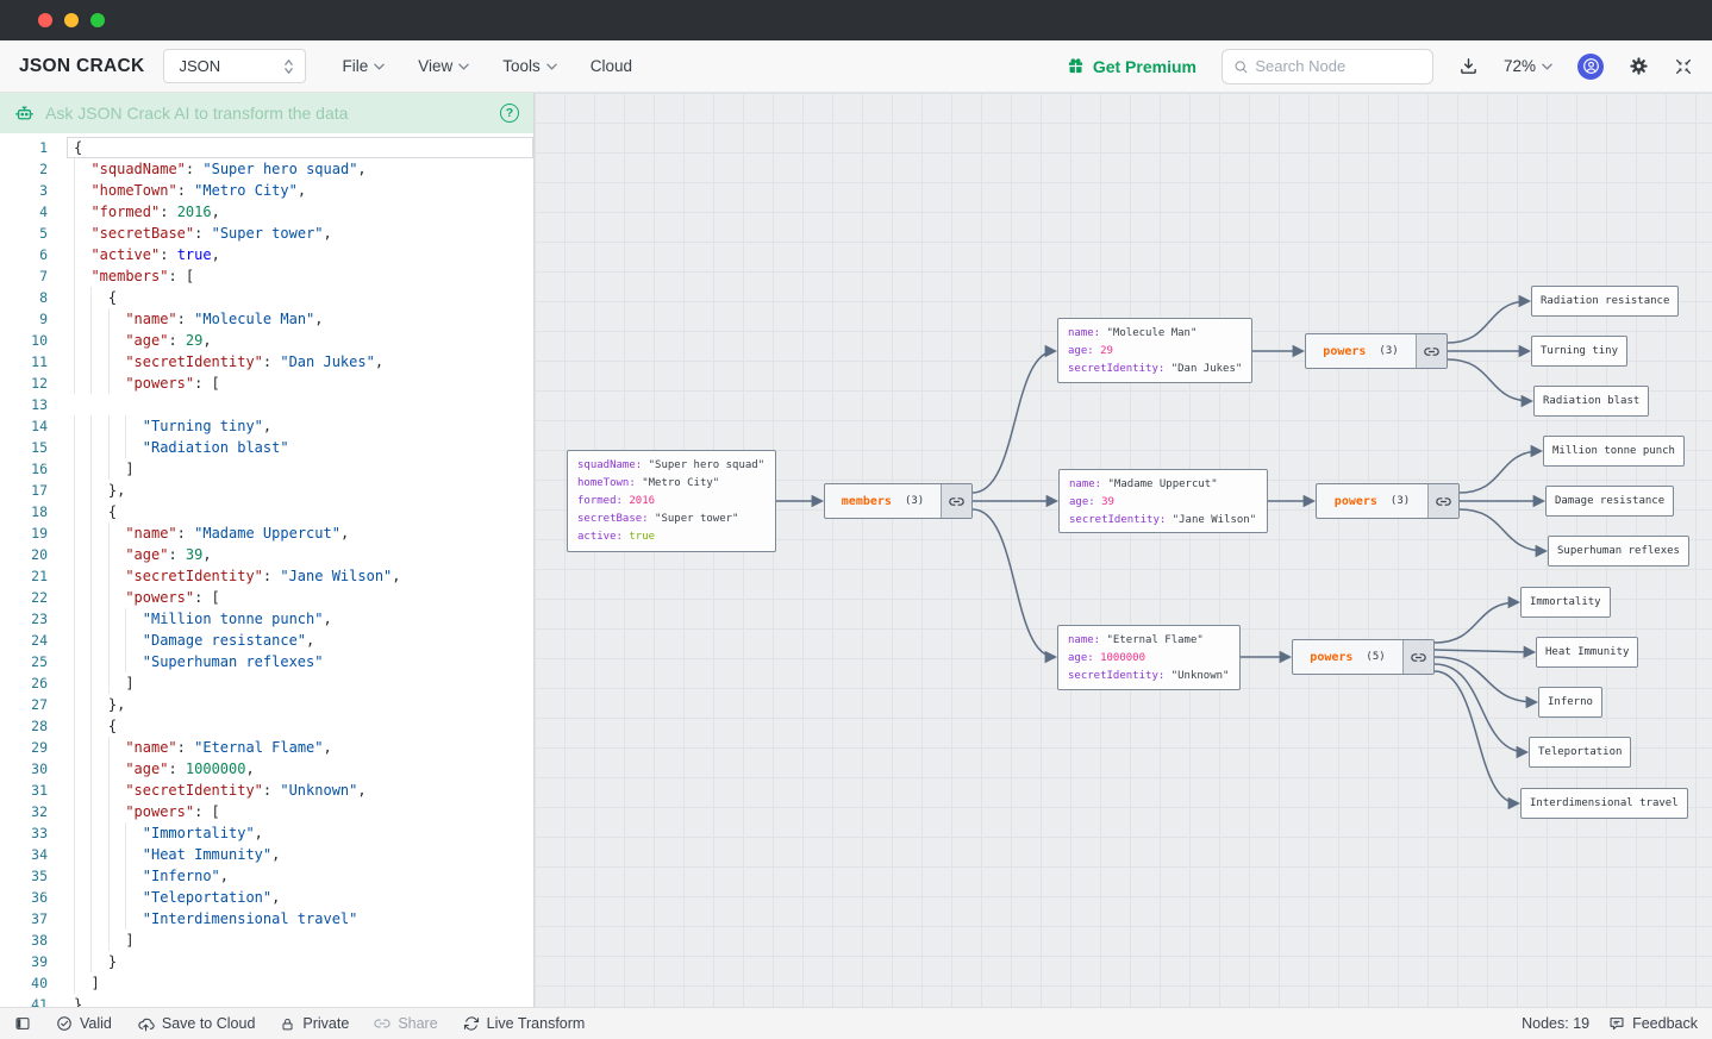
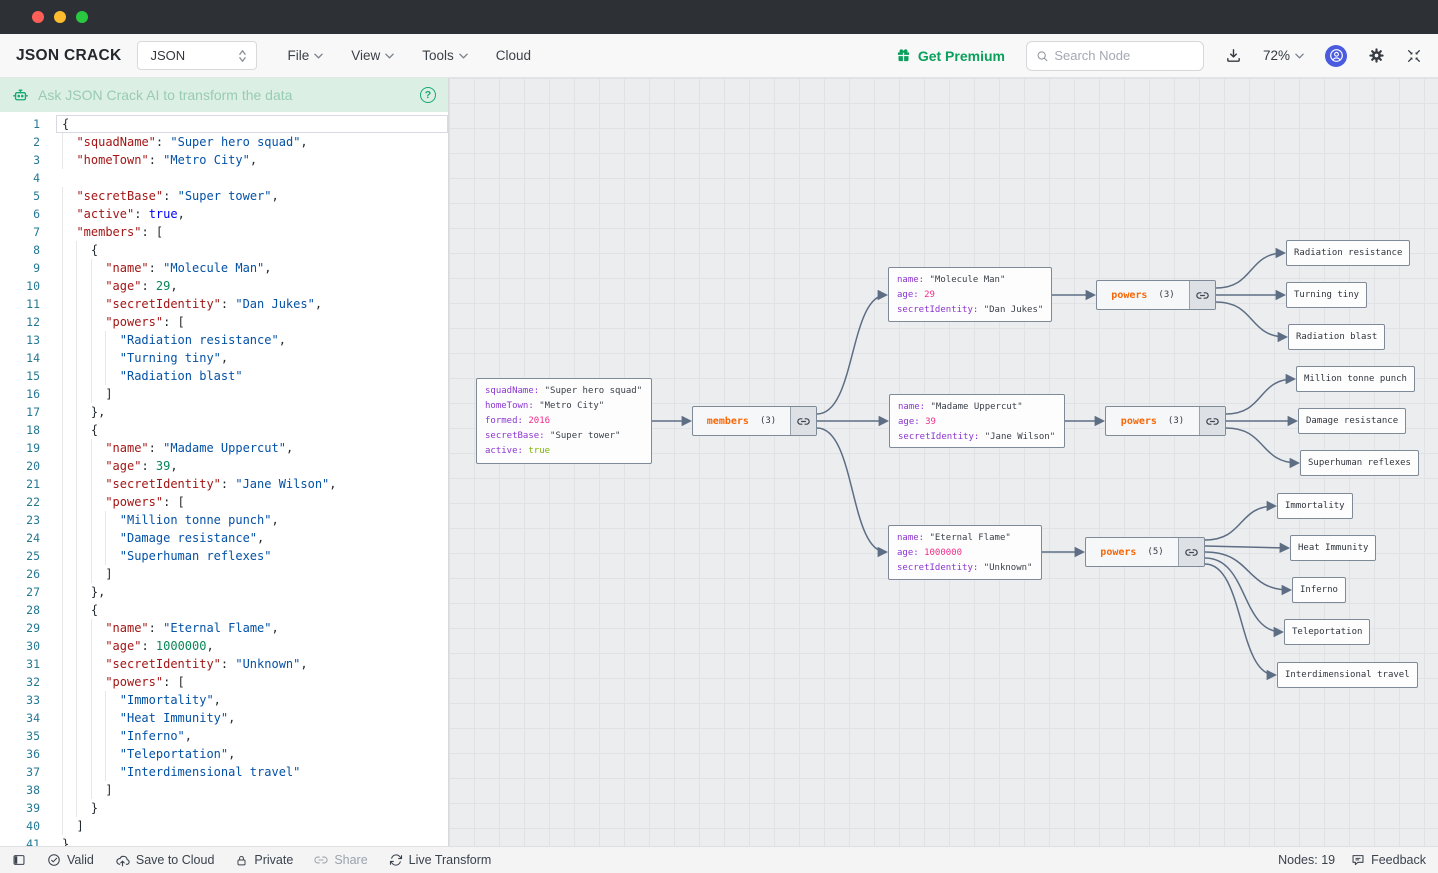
  JSON CRACK
  JSON
  File
  View
  Tools
  Cloud
  Get Premium
  Search Node
  72%
  Ask JSON Crack AI to transform the data
  ?
  1
  {
  2
  "squadName": "Super hero squad",
  3
  "homeTown": "Metro City",
  4
- "formed": 2016,
  5
  "secretBase": "Super tower",
  6
  "active": true,
  7
  "members": [
  8
  {
  9
  "name": "Molecule Man",
  10
  "age": 29,
  11
  "secretIdentity": "Dan Jukes",
  12
  "powers": [
  13
+ "Radiation resistance",
  14
  "Turning tiny",
  15
  "Radiation blast"
  16
  ]
  17
  },
  18
  {
  19
  "name": "Madame Uppercut",
  20
  "age": 39,
  21
  "secretIdentity": "Jane Wilson",
  22
  "powers": [
  23
  "Million tonne punch",
  24
  "Damage resistance",
  25
  "Superhuman reflexes"
  26
  ]
  27
  },
  28
  {
  29
  "name": "Eternal Flame",
  30
  "age": 1000000,
  31
  "secretIdentity": "Unknown",
  32
  "powers": [
  33
  "Immortality",
  34
  "Heat Immunity",
  35
  "Inferno",
  36
  "Teleportation",
  37
  "Interdimensional travel"
  38
  ]
  39
  }
  40
  ]
  41
  }
  squadName: "Super hero squad"
  homeTown: "Metro City"
  formed: 2016
  secretBase: "Super tower"
  active: true
  members
  (3)
  name: "Molecule Man"
  age: 29
  secretIdentity: "Dan Jukes"
  powers
  (3)
  name: "Madame Uppercut"
  age: 39
  secretIdentity: "Jane Wilson"
  powers
  (3)
  name: "Eternal Flame"
  age: 1000000
  secretIdentity: "Unknown"
  powers
  (5)
  Radiation resistance
  Turning tiny
  Radiation blast
  Million tonne punch
  Damage resistance
  Superhuman reflexes
  Immortality
  Heat Immunity
  Inferno
  Teleportation
  Interdimensional travel
  Valid
  Save to Cloud
  Private
  Share
  Live Transform
  Nodes: 19
  Feedback
